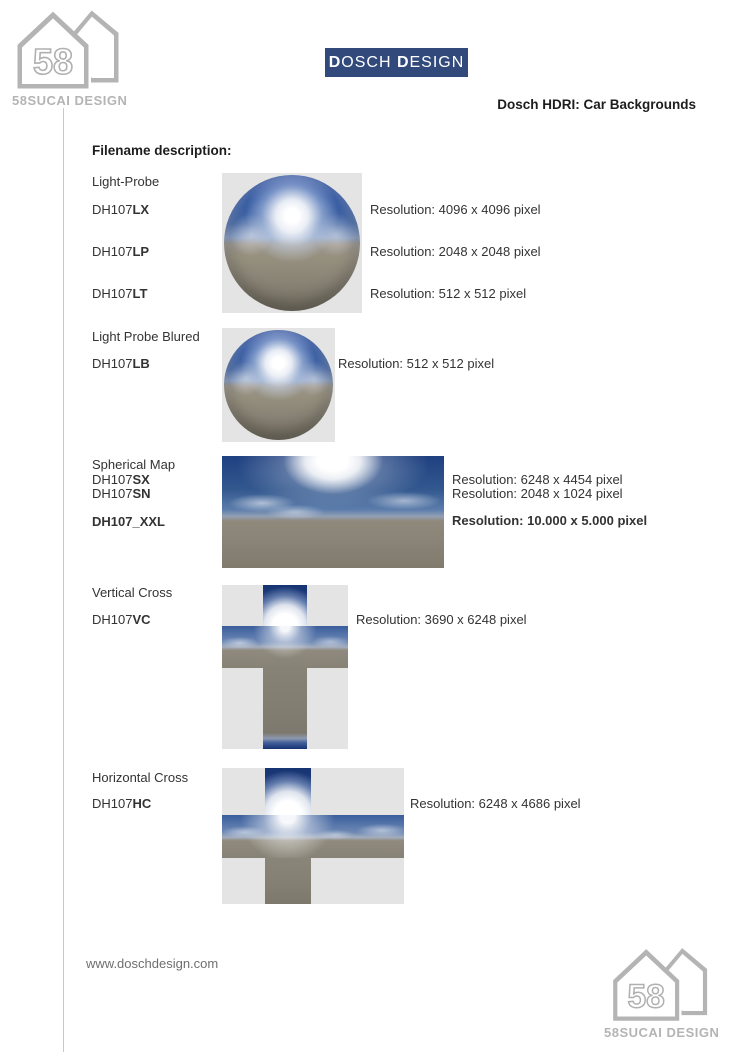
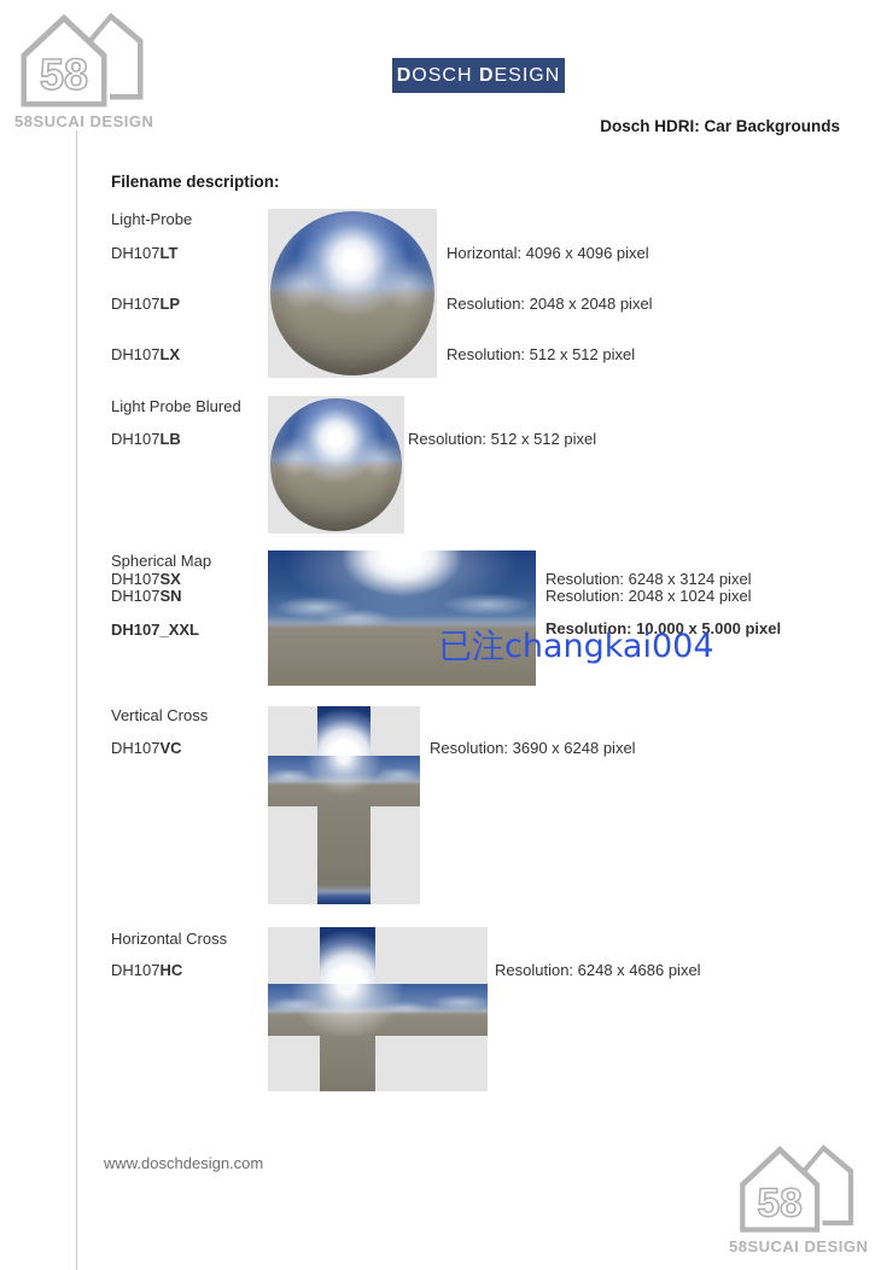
  58
  58SUCAI DESIGN
  D
  OSCH
  D
  ESIGN
  Dosch HDRI: Car Backgrounds
  Filename description:
  Light-Probe
- DH107LX
+ DH107LT
  DH107LP
- DH107LT
+ DH107LX
- Resolution: 4096 x 4096 pixel
+ Horizontal: 4096 x 4096 pixel
  Resolution: 2048 x 2048 pixel
  Resolution: 512 x 512 pixel
  Light Probe Blured
  DH107LB
  Resolution: 512 x 512 pixel
  Spherical Map
  DH107SX
  DH107SN
  DH107_XXL
- Resolution: 6248 x 4454 pixel
+ Resolution: 6248 x 3124 pixel
  Resolution: 2048 x 1024 pixel
  Resolution: 10.000 x 5.000 pixel
+ 已注changkai004
  Vertical Cross
  DH107VC
  Resolution: 3690 x 6248 pixel
  Horizontal Cross
  DH107HC
  Resolution: 6248 x 4686 pixel
  www.doschdesign.com
  58
  58SUCAI DESIGN
